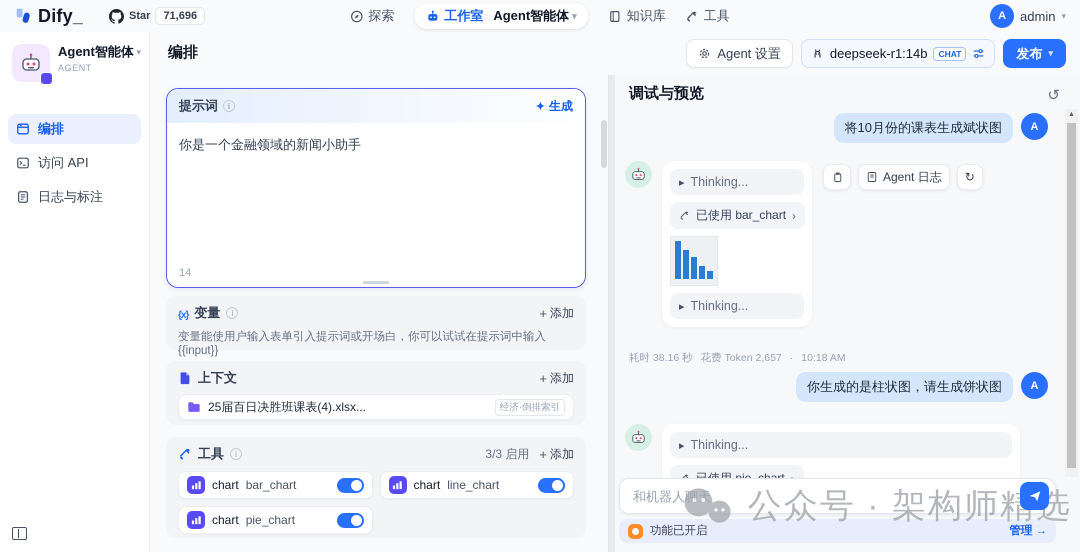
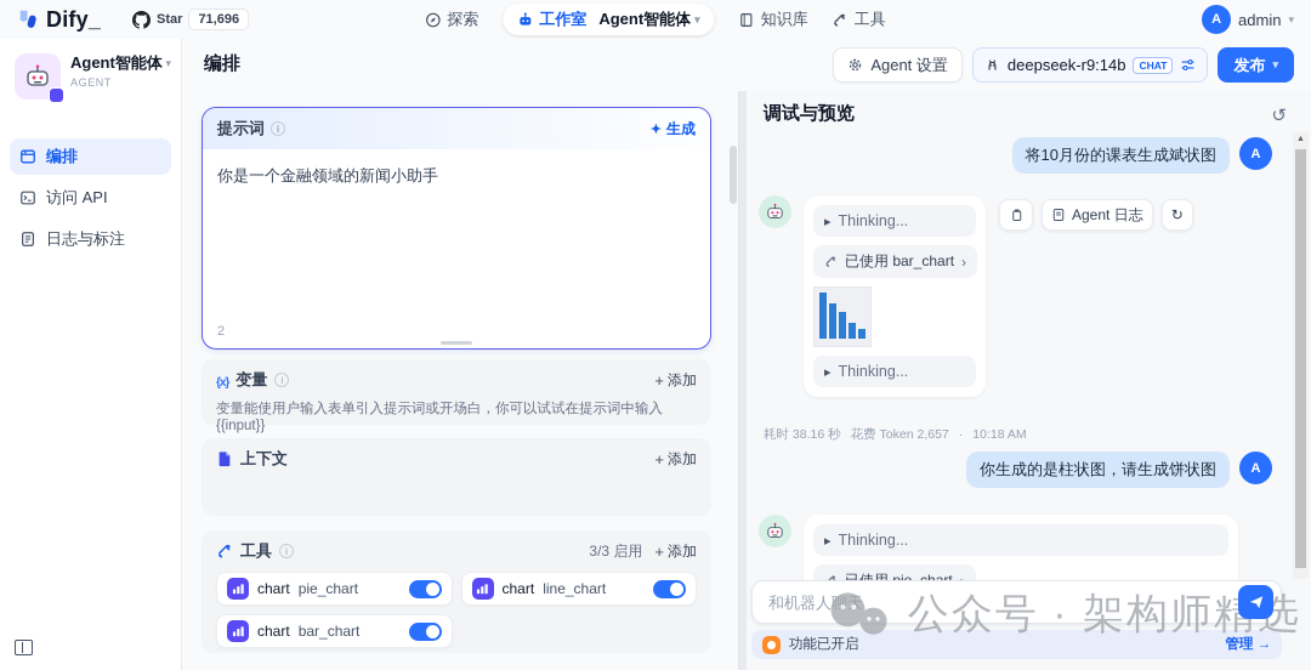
  Dify_
  Star
  71,696
  探索
  工作室
  Agent智能体
  ▾
  知识库
  工具
  A
  admin
  ▾
  Agent智能体
  AGENT
  ▾
  编排
  访问 API
  日志与标注
  编排
  Agent 设置
- deepseek-r1:14b
+ deepseek-r9:14b
  CHAT
  发布
  ▾
  提示词
  生成
  你是一个金融领域的新闻小助手
- 14
+ 2
  变量
  添加
  变量能使用户输入表单引入提示词或开场白，你可以试试在提示词中输入 {{input}}
  上下文
  添加
- 25届百日决胜班课表(4).xlsx...
- 经济·倒排索引
  工具
  3/3 启用
  添加
  chart
- bar_chart
+ pie_chart
  chart
  line_chart
  chart
- pie_chart
+ bar_chart
  调试与预览
  将10月份的课表生成斌状图
  A
  Thinking...
  已使用 bar_chart
  Thinking...
  Agent 日志
  耗时 38.16 秒
  花费 Token 2,657
  ·
  10:18 AM
  你生成的是柱状图，请生成饼状图
  A
  Thinking...
  和机器人聊天
  功能已开启
  管理
  公众号 · 架构师精选
